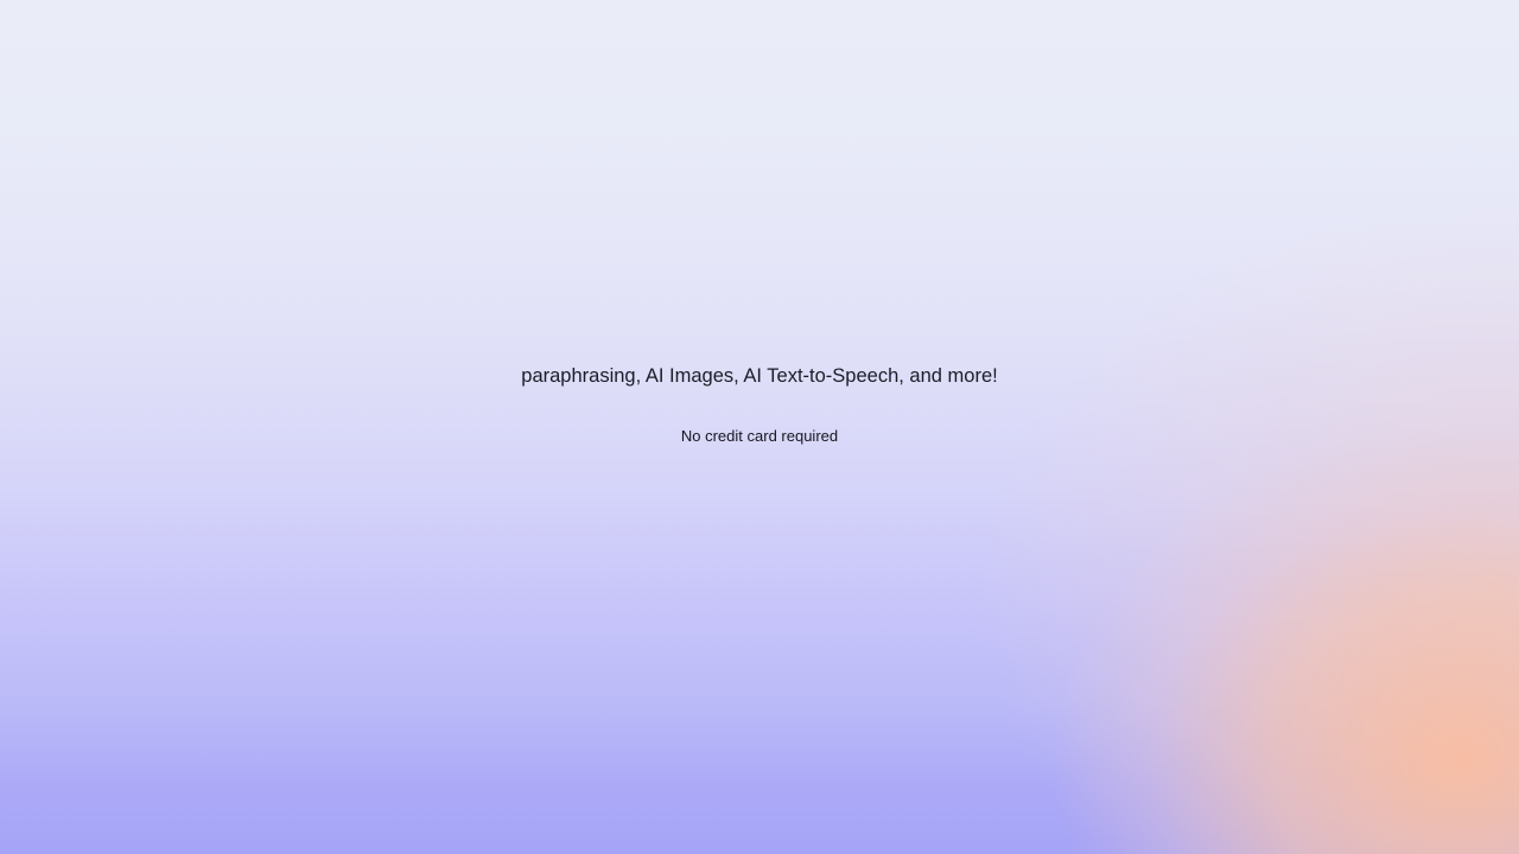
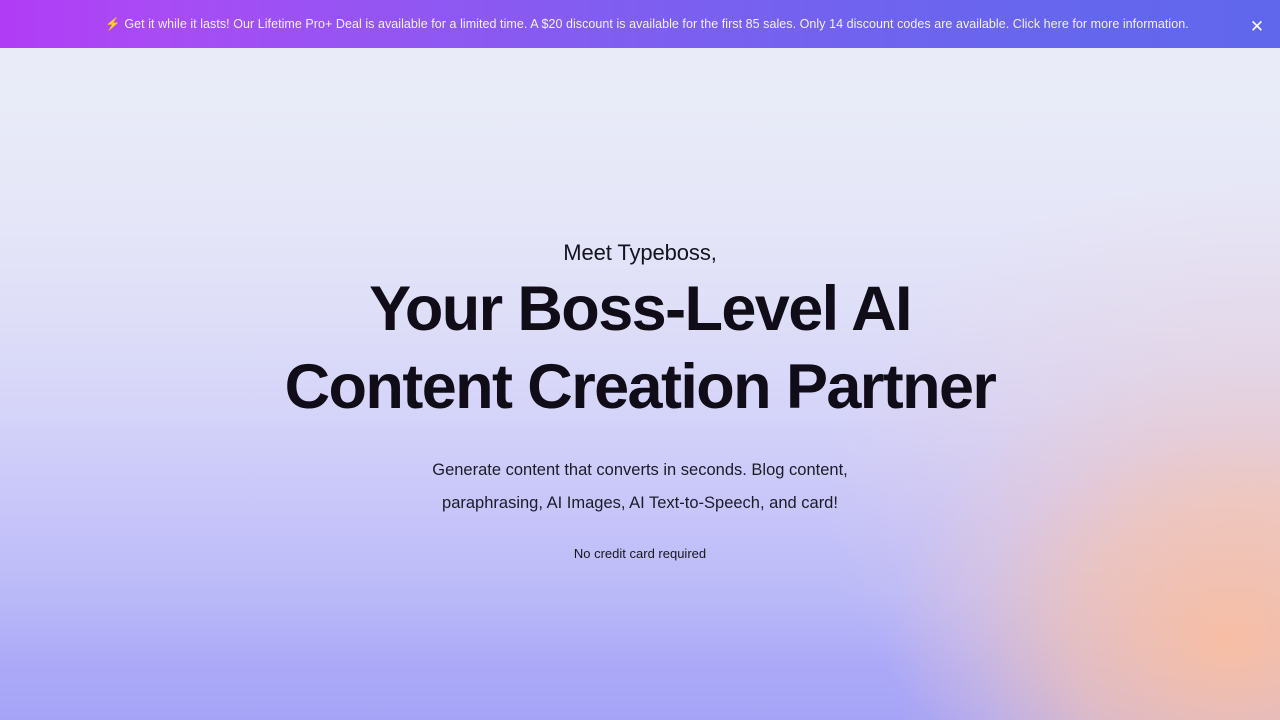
+ ⚡ Get it while it lasts! Our Lifetime Pro+ Deal is available for a limited time. A $20 discount is available for the first 85 sales. Only 14 discount codes are available. Click here for more information.
+ ✕
+ Meet Typeboss,
+ Your Boss-Level AI
+ Content Creation Partner
+ Generate content that converts in seconds. Blog content,
- paraphrasing, AI Images, AI Text-to-Speech, and more!
+ paraphrasing, AI Images, AI Text-to-Speech, and card!
  No credit card required
